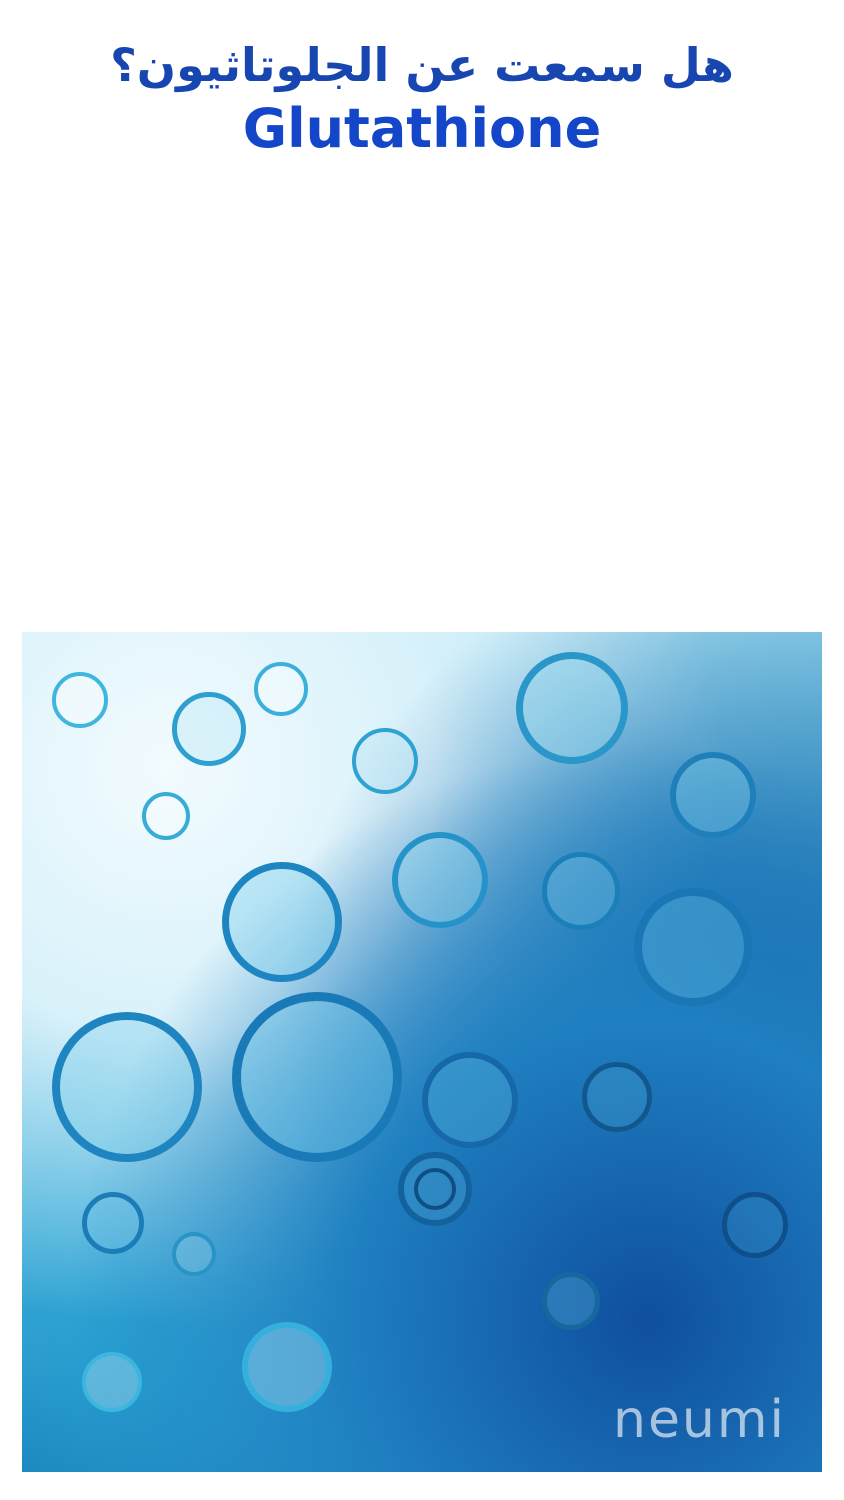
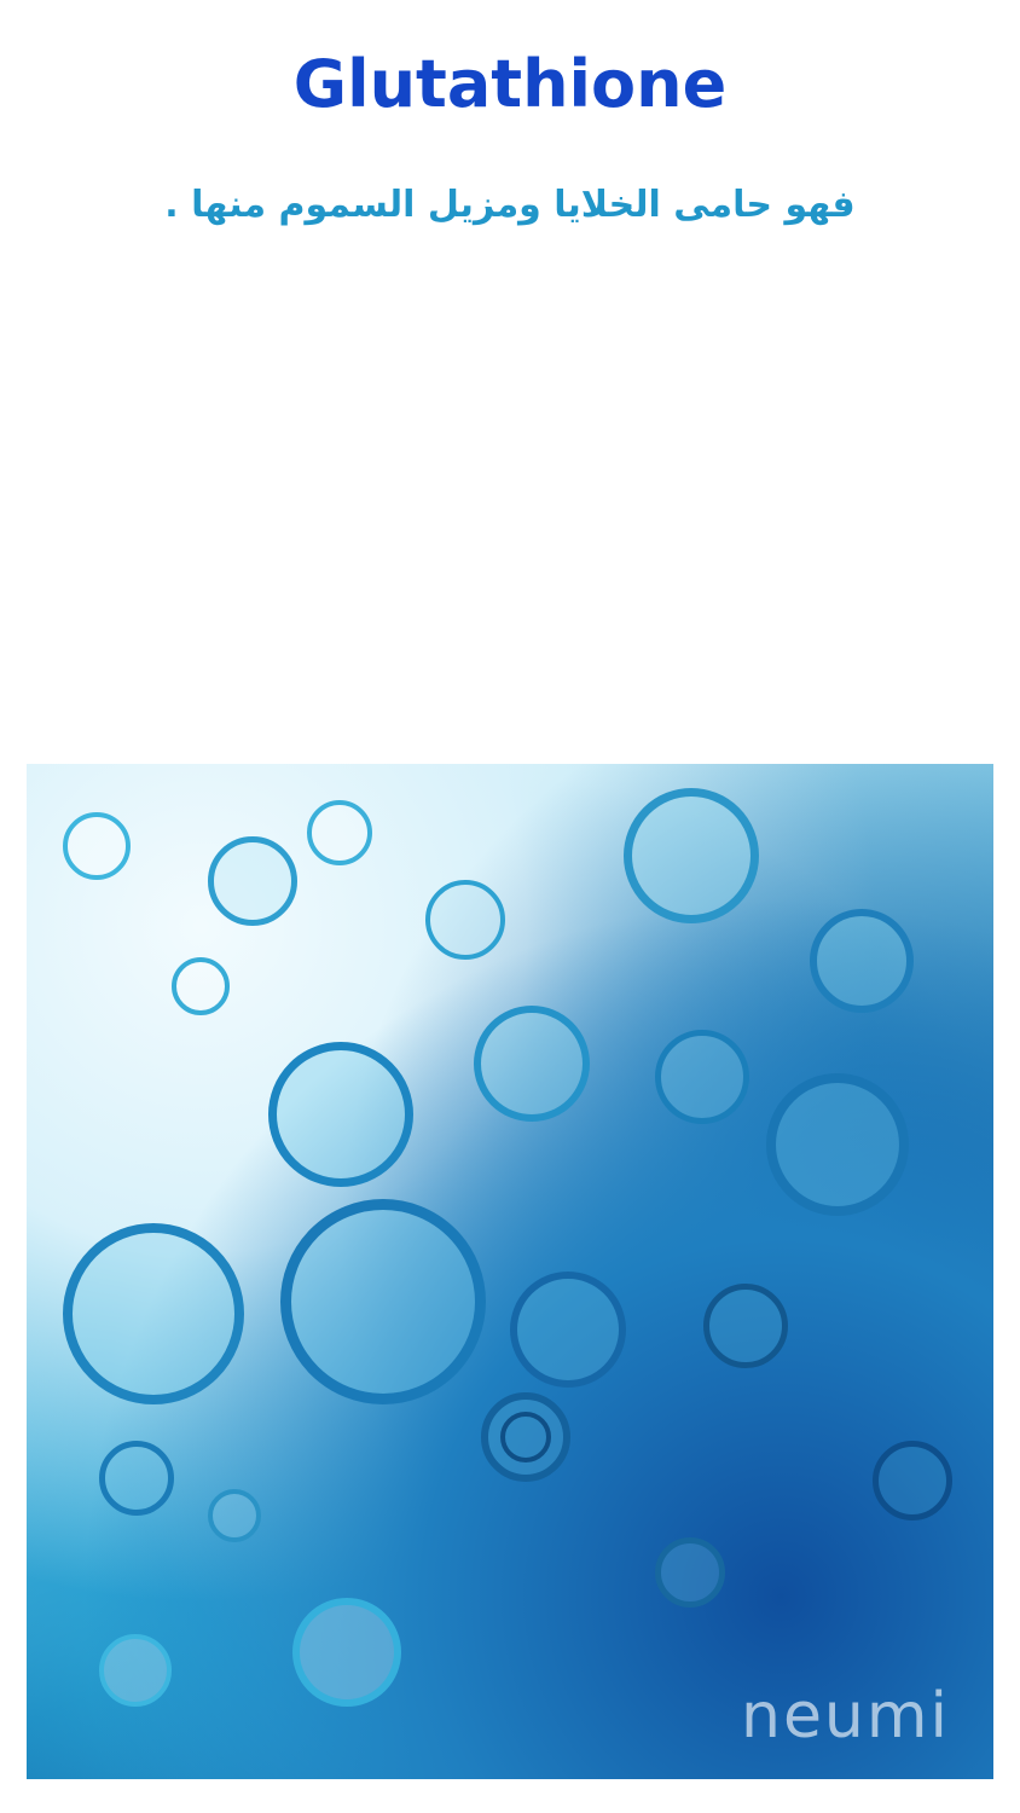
- هل سمعت عن الجلوتاثيون؟
  Glutathione
+ فهو حامى الخلايا ومزيل السموم منها .
  neumi
